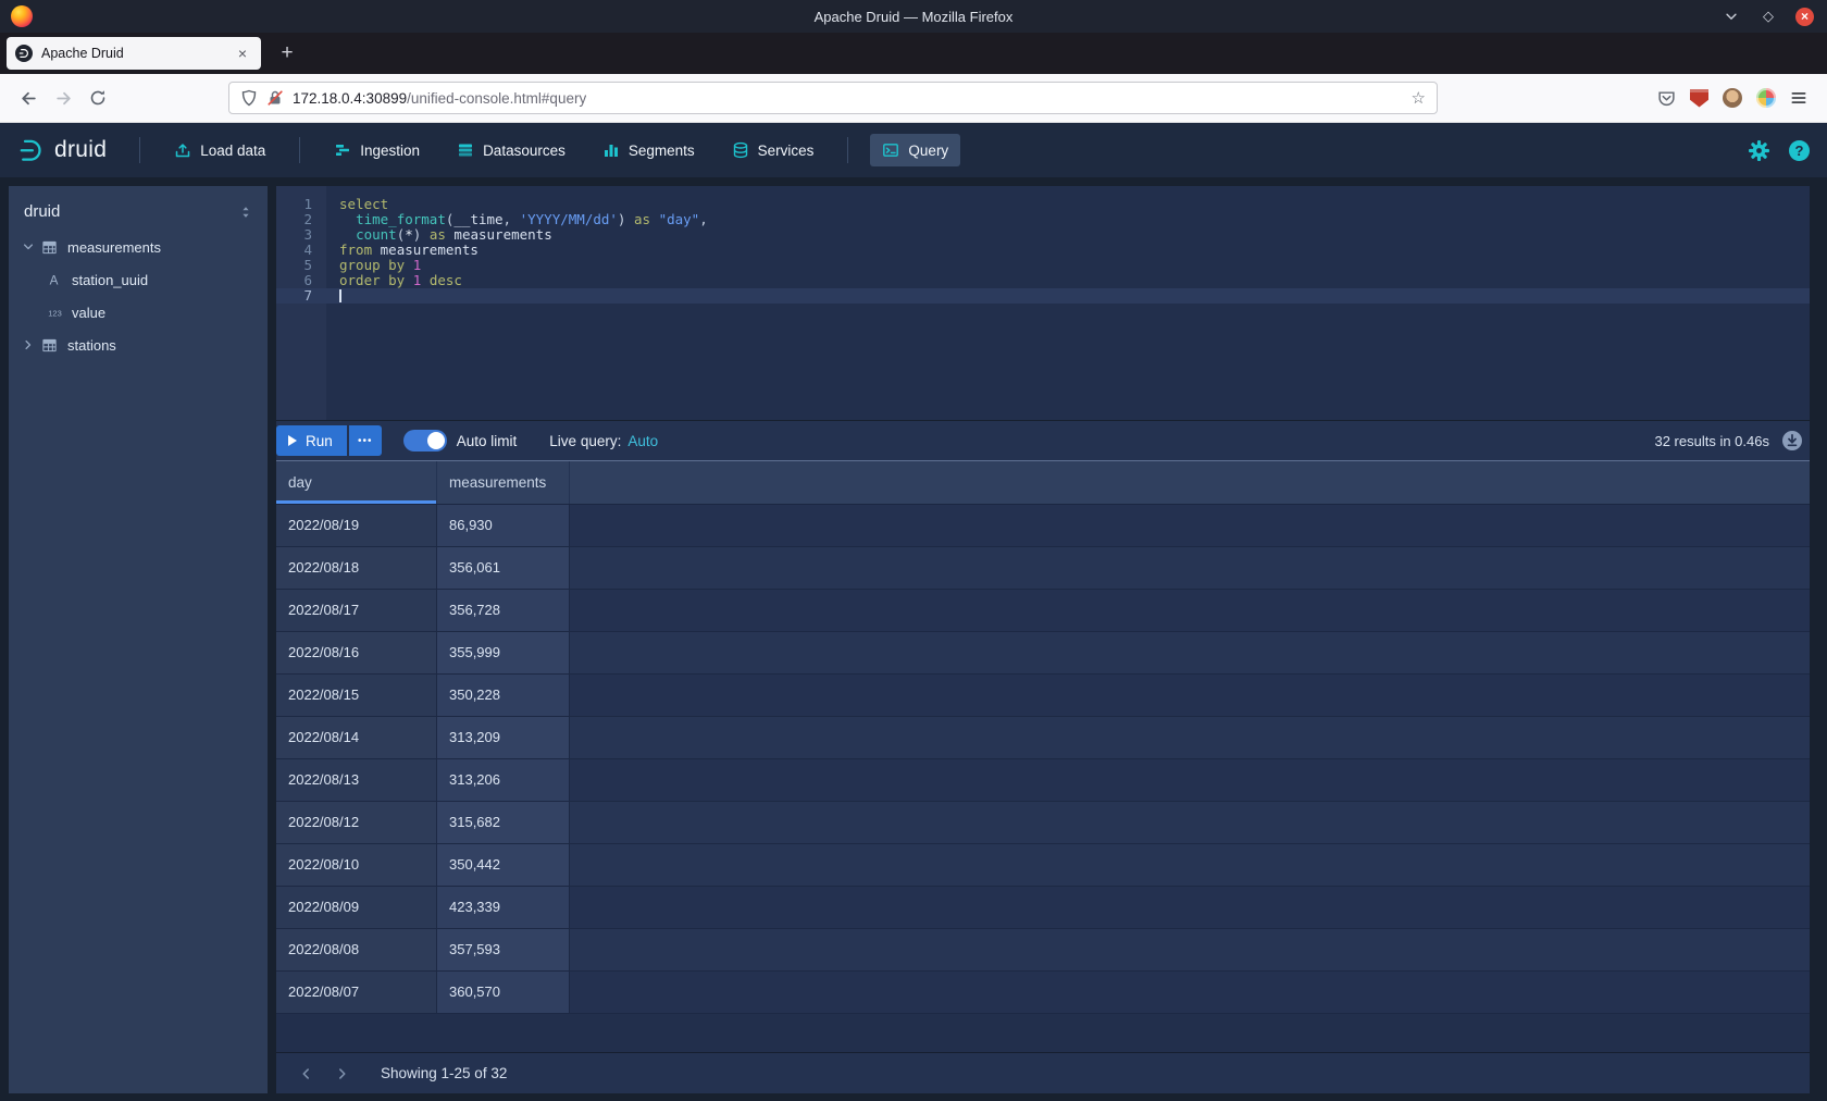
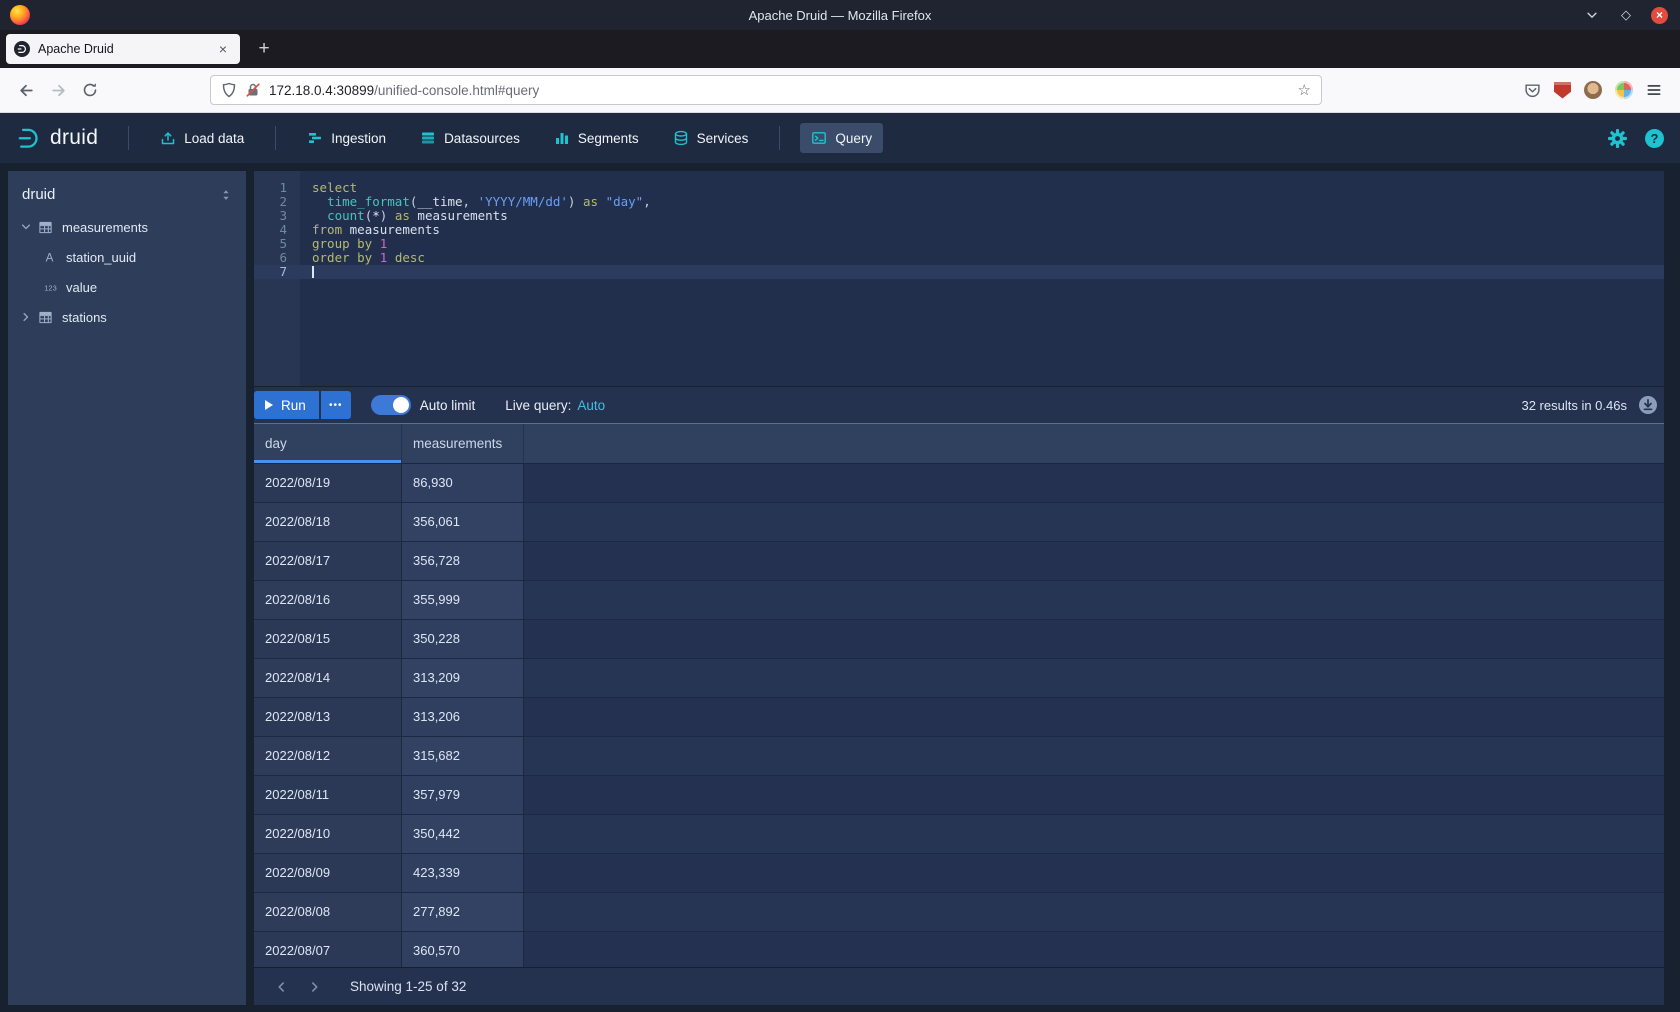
  Apache Druid — Mozilla Firefox
  ◇
  ×
  Apache Druid
  ×
  +
  172.18.0.4:30899/unified-console.html#query
  ☆
  druid
  Load data
  Ingestion
  Datasources
  Segments
  Services
  Query
  ?
  druid
  measurements
  A
  station_uuid
  123
  value
  stations
  1
  select
  2
  time_format(__time, 'YYYY/MM/dd') as "day",
  3
  count(*) as measurements
  4
  from measurements
  5
  group by 1
  6
  order by 1 desc
  7
  Run
  •••
  Auto limit
  Live query:
  Auto
  32 results in 0.46s
  day
  measurements
  2022/08/19
  86,930
  2022/08/18
  356,061
  2022/08/17
  356,728
  2022/08/16
  355,999
  2022/08/15
  350,228
  2022/08/14
  313,209
  2022/08/13
  313,206
  2022/08/12
  315,682
+ 2022/08/11
+ 357,979
  2022/08/10
  350,442
  2022/08/09
  423,339
  2022/08/08
- 357,593
+ 277,892
  2022/08/07
  360,570
  Showing 1-25 of 32
